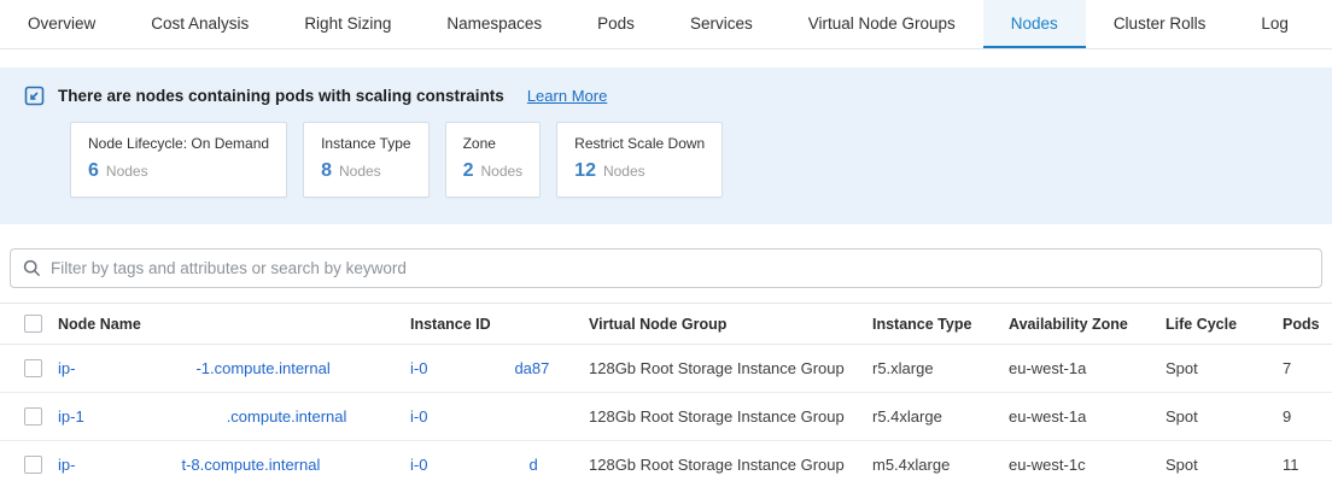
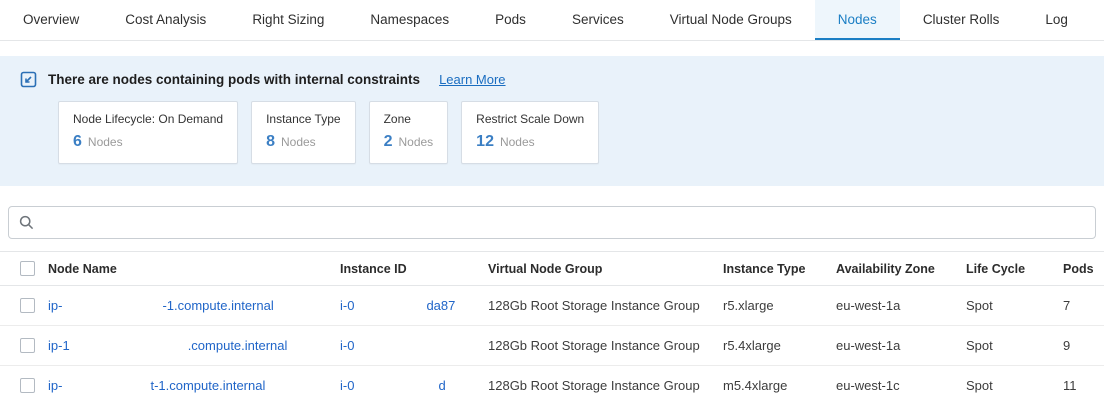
  Overview
  Cost Analysis
  Right Sizing
  Namespaces
  Pods
  Services
  Virtual Node Groups
  Nodes
  Cluster Rolls
  Log
- There are nodes containing pods with scaling constraints
+ There are nodes containing pods with internal constraints
  Learn More
  Node Lifecycle: On Demand
  6
  Nodes
  Instance Type
  8
  Nodes
  Zone
  2
  Nodes
  Restrict Scale Down
  12
  Nodes
- Filter by tags and attributes or search by keyword
  Node Name
  Instance ID
  Virtual Node Group
  Instance Type
  Availability Zone
  Life Cycle
  Pods
  ip- -1.compute.internal
  i-0 da87
  128Gb Root Storage Instance Group
  r5.xlarge
  eu-west-1a
  Spot
  7
  ip-1 .compute.internal
  i-0
  128Gb Root Storage Instance Group
  r5.4xlarge
  eu-west-1a
  Spot
  9
- ip- t-8.compute.internal
+ ip- t-1.compute.internal
  i-0 d
  128Gb Root Storage Instance Group
  m5.4xlarge
  eu-west-1c
  Spot
  11
